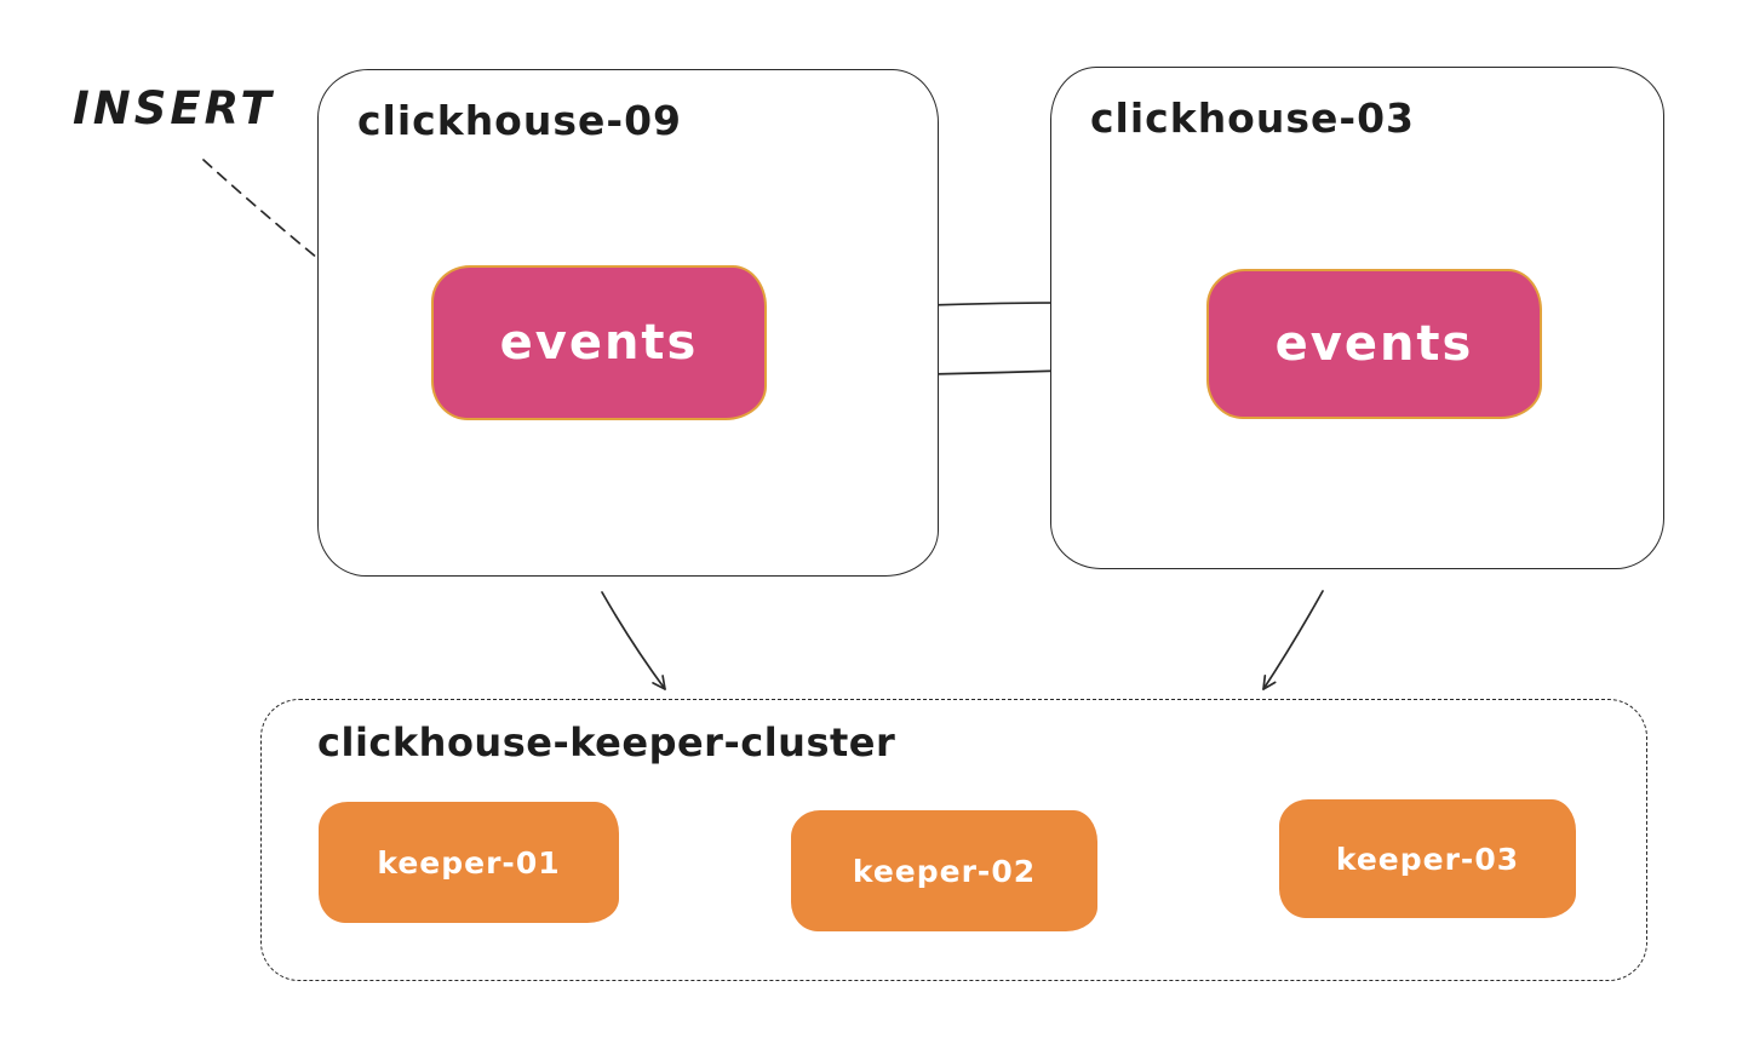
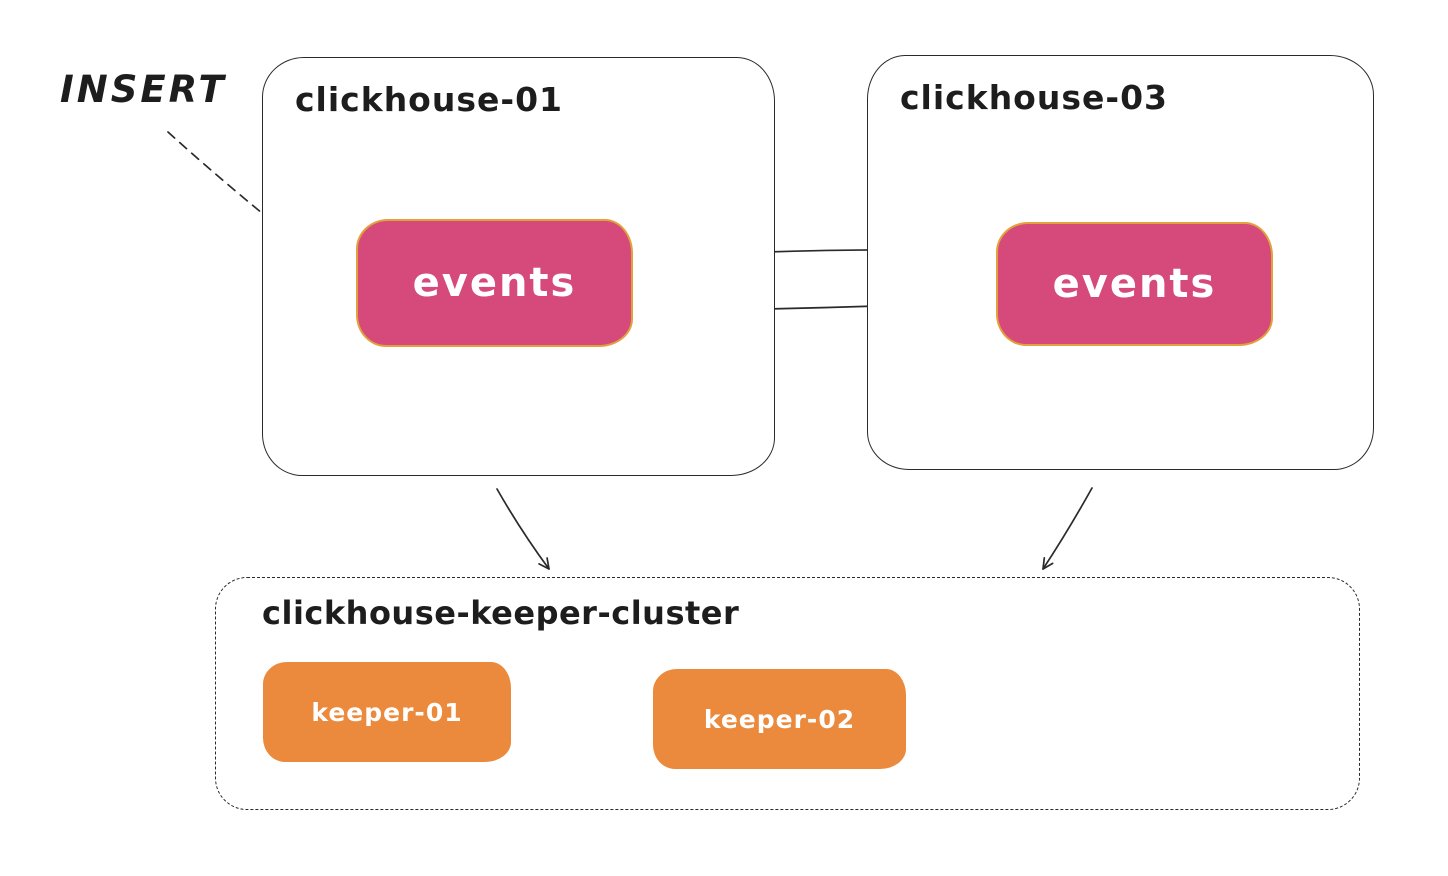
  INSERT
- clickhouse-09
+ clickhouse-01
  events
  clickhouse-03
  events
  clickhouse-keeper-cluster
  keeper-01
  keeper-02
- keeper-03
